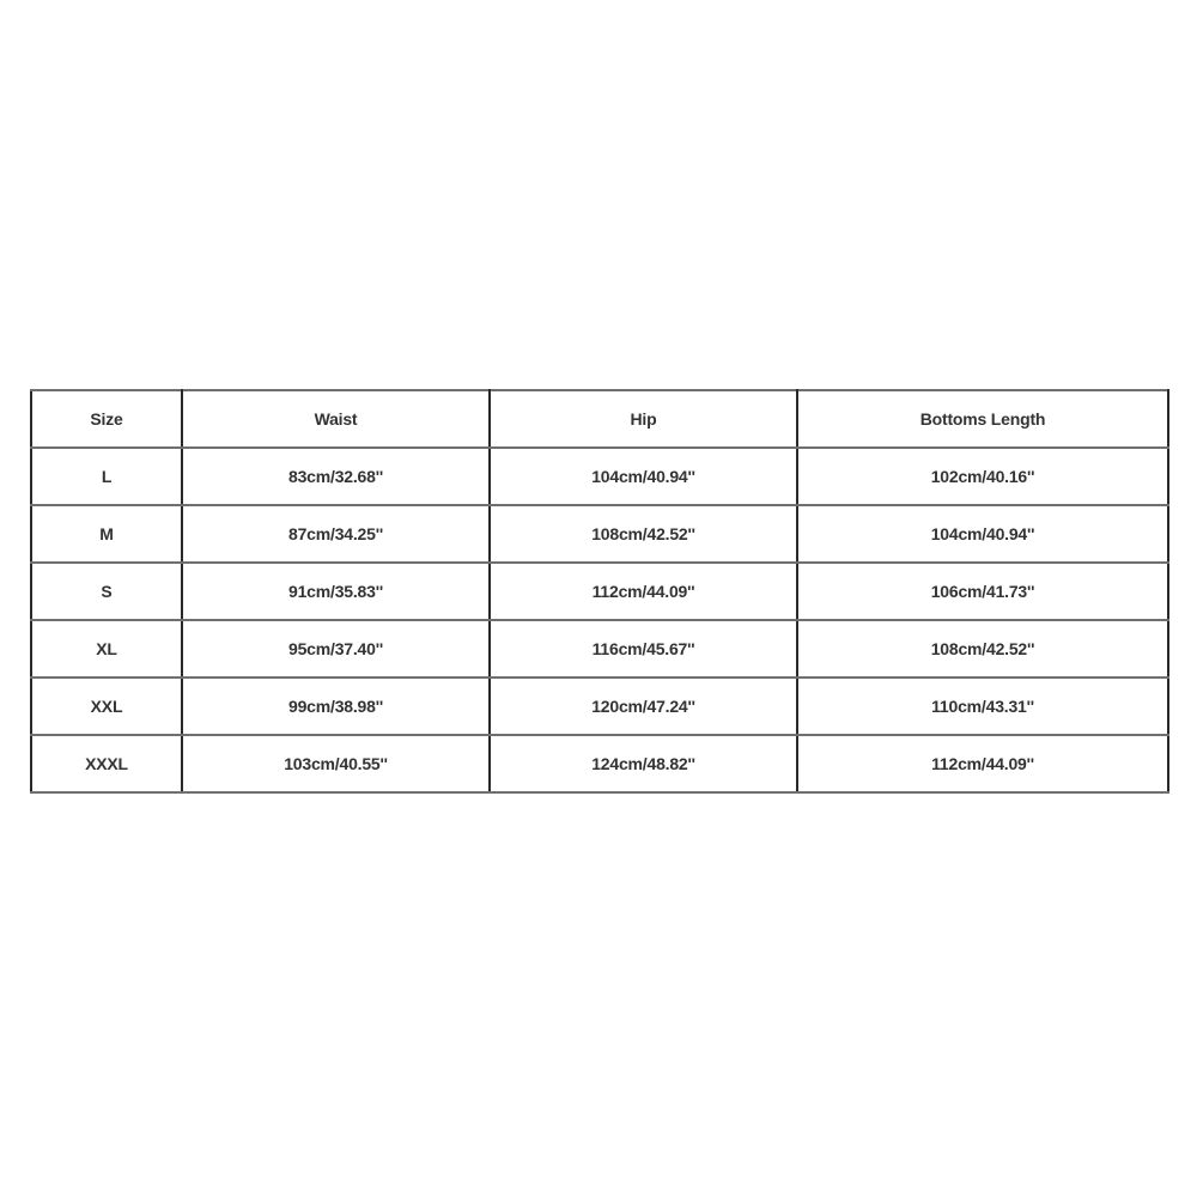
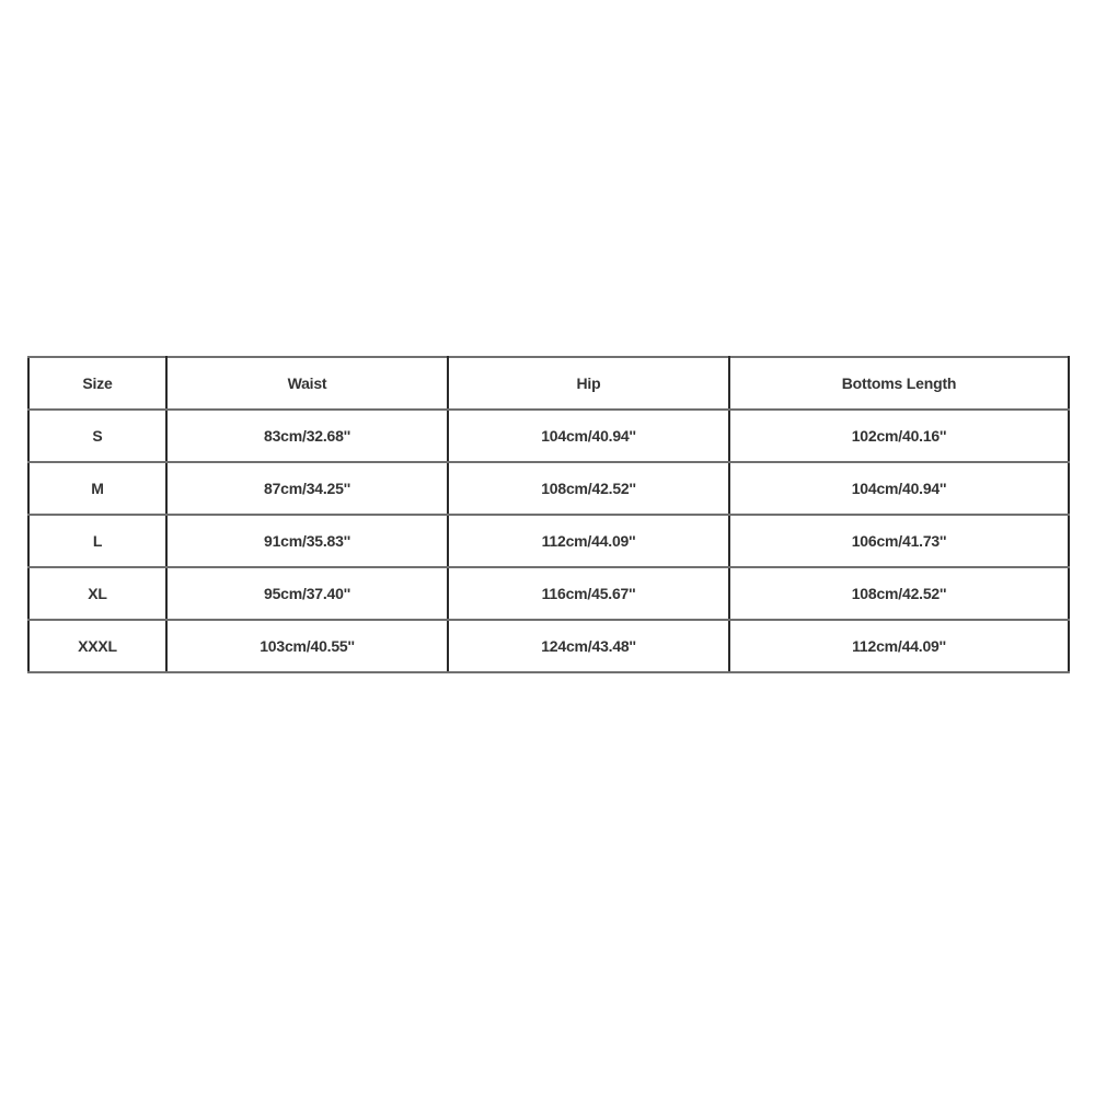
  Size	Waist	Hip	Bottoms Length
- L	83cm/32.68''	104cm/40.94''	102cm/40.16''
+ S	83cm/32.68''	104cm/40.94''	102cm/40.16''
  M	87cm/34.25''	108cm/42.52''	104cm/40.94''
- S	91cm/35.83''	112cm/44.09''	106cm/41.73''
+ L	91cm/35.83''	112cm/44.09''	106cm/41.73''
  XL	95cm/37.40''	116cm/45.67''	108cm/42.52''
- XXL	99cm/38.98''	120cm/47.24''	110cm/43.31''
- XXXL	103cm/40.55''	124cm/48.82''	112cm/44.09''
+ XXXL	103cm/40.55''	124cm/43.48''	112cm/44.09''
